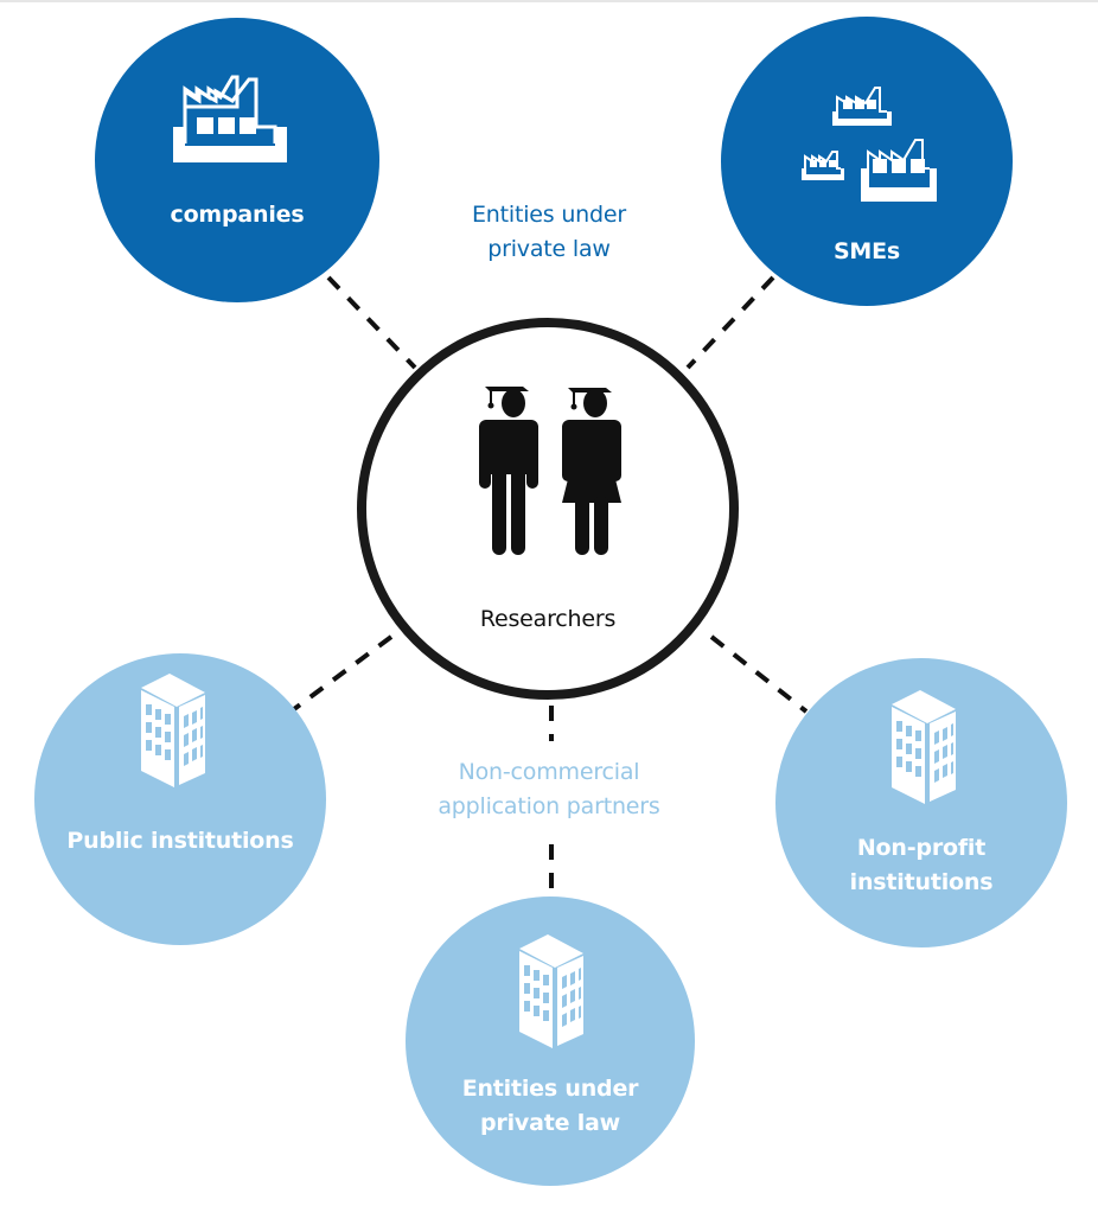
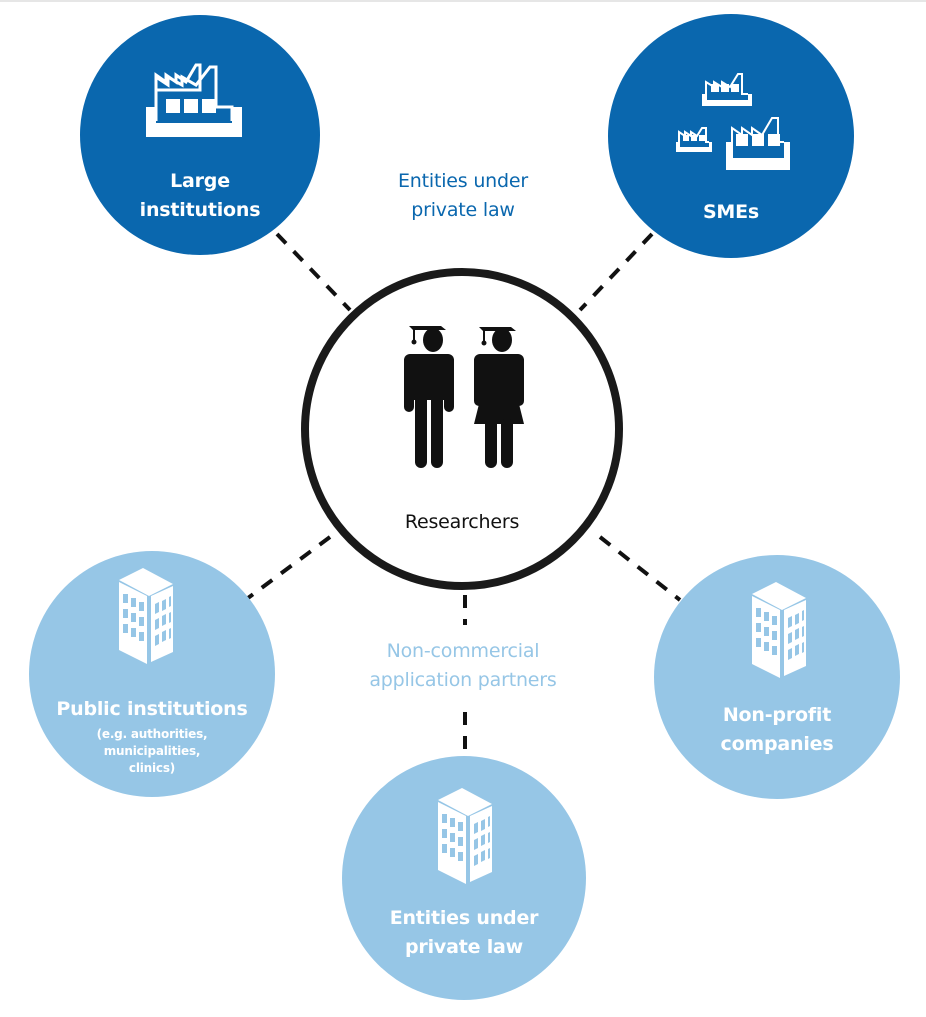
+ Large
- companies
+ institutions
  SMEs
  Entities under
  private law
  Researchers
  Public institutions
+ (e.g. authorities,
+ municipalities,
+ clinics)
  Non-commercial
  application partners
  Non-profit
- institutions
+ companies
  Entities under
  private law
